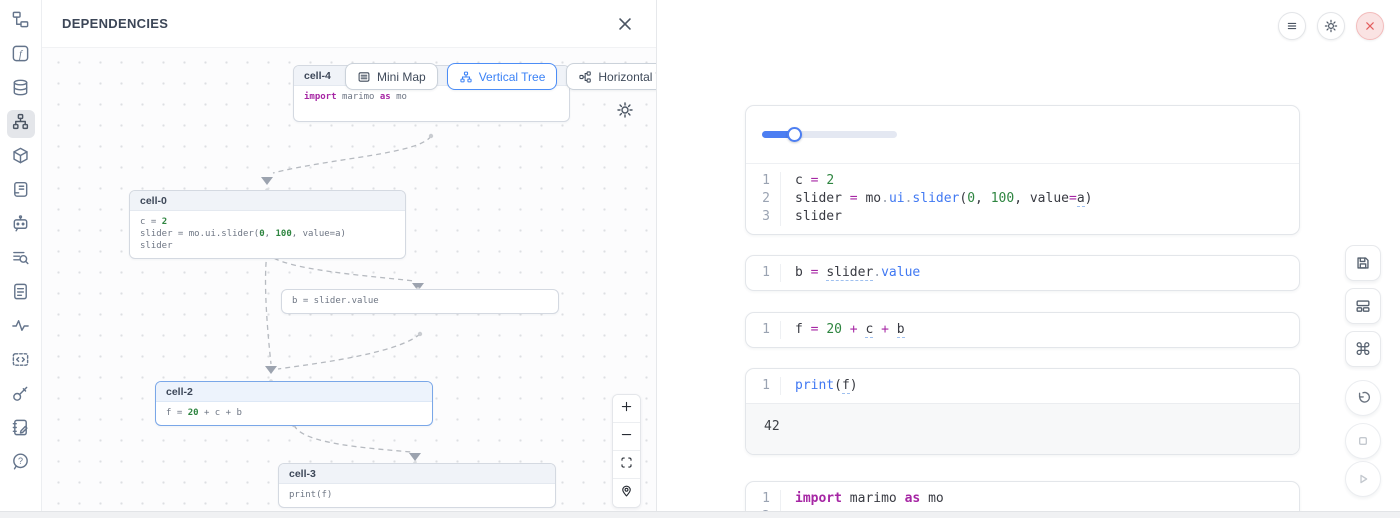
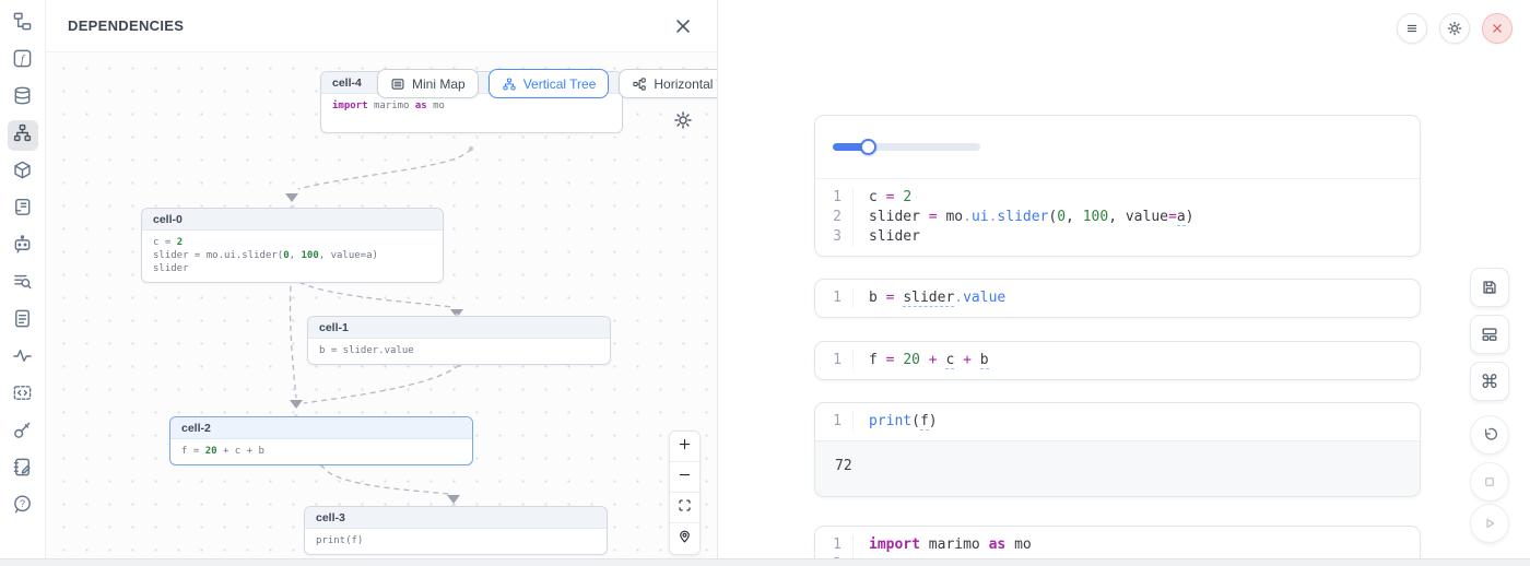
  f
  ?
  DEPENDENCIES
  cell-4
  import marimo as mo
  cell-0
  c = 2
  slider = mo.ui.slider(0, 100, value=a)
  slider
+ cell-1
  b = slider.value
  cell-2
  f = 20 + c + b
  cell-3
  print(f)
  Mini Map
  Vertical Tree
  Horizontal
  1
  c = 2
  2
  slider = mo.ui.slider(0, 100, value=a)
  3
  slider
  1
  b = slider.value
  1
  f = 20 + c + b
  1
  print(f)
- 42
+ 72
  1
  import marimo as mo
  ⌘
